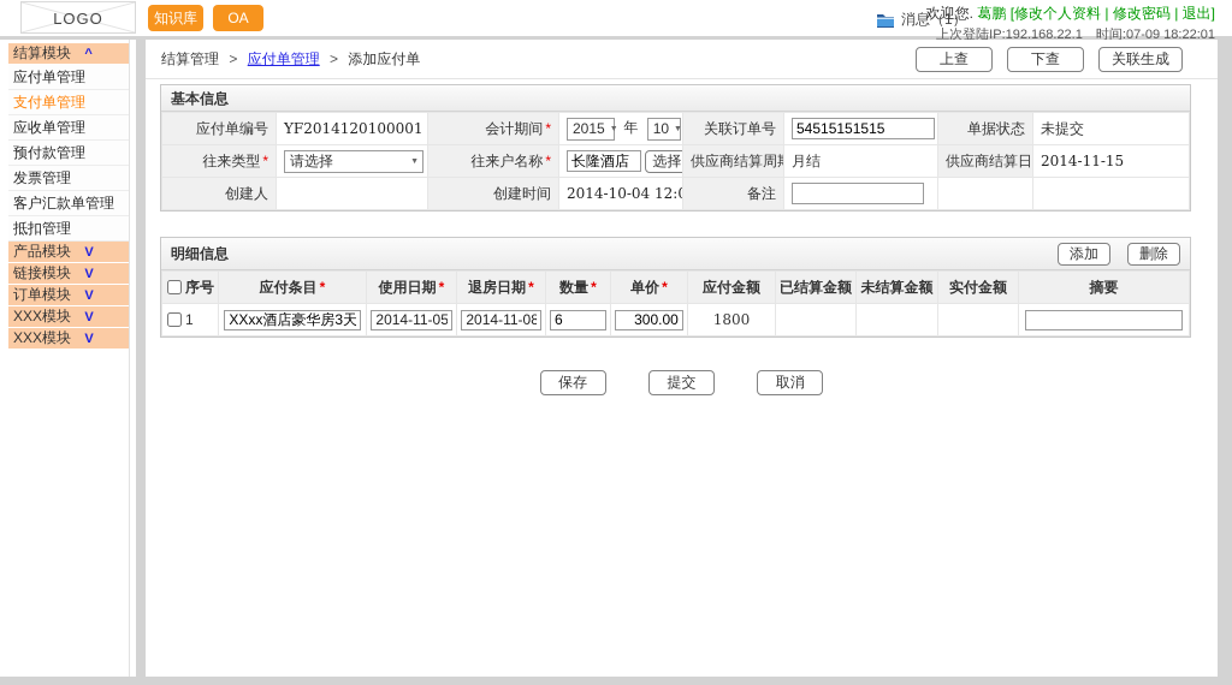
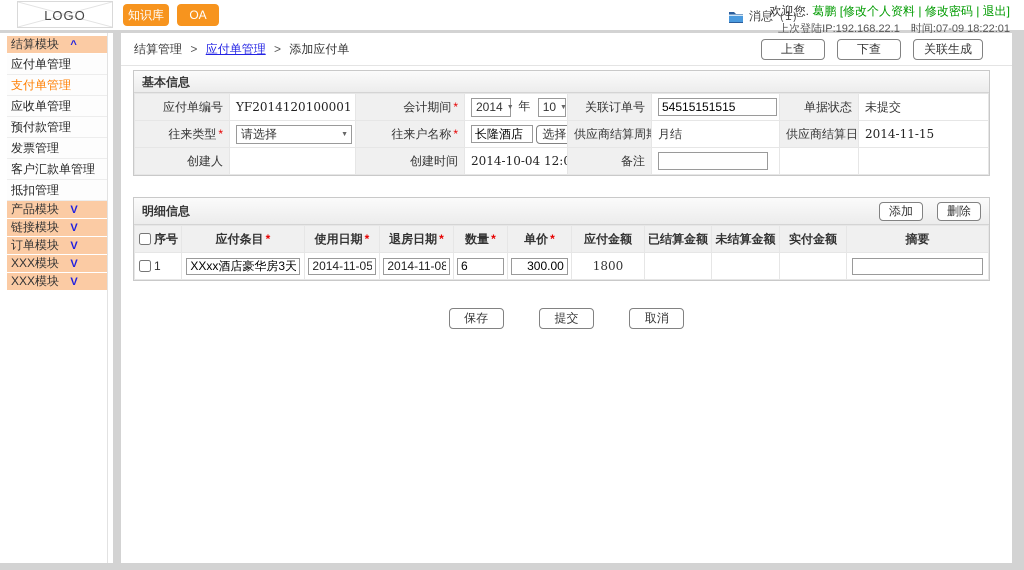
  LOGO
  知识库
  OA
  消息（1）
  欢迎您. 葛鹏 [修改个人资料 | 修改密码 | 退出]
  上次登陆IP:192.168.22.1 时间:07-09 18:22:01
  结算模块 ^
  应付单管理
  支付单管理
  应收单管理
  预付款管理
  发票管理
  客户汇款单管理
  抵扣管理
  产品模块 V
  链接模块 V
  订单模块 V
  XXX模块 V
  XXX模块 V
  结算管理 > 应付单管理 > 添加应付单
  上查
  下查
  关联生成
  基本信息
- 应付单编号	YF2014120100001	会计期间 *	2015 年 10	关联订单号	54515151515	单据状态	未提交
+ 应付单编号	YF2014120100001	会计期间 *	2014 年 10	关联订单号	54515151515	单据状态	未提交
  往来类型 *	请选择	往来户名称 *	长隆酒店 选择	供应商结算周	月结	供应商结算日	2014-11-15
  创建人		创建时间	2014-10-04 12:	备注
  明细信息
  添加
  删除
  序号	应付条目 *	使用日期 *	退房日期 *	数量 *	单价 *	应付金额	已结算金额	未结算金额	实付金额	摘要
  1	XXxx酒店豪华房3天	2014-11-05	2014-11-08	6	300.00	1800
  保存 提交 取消
